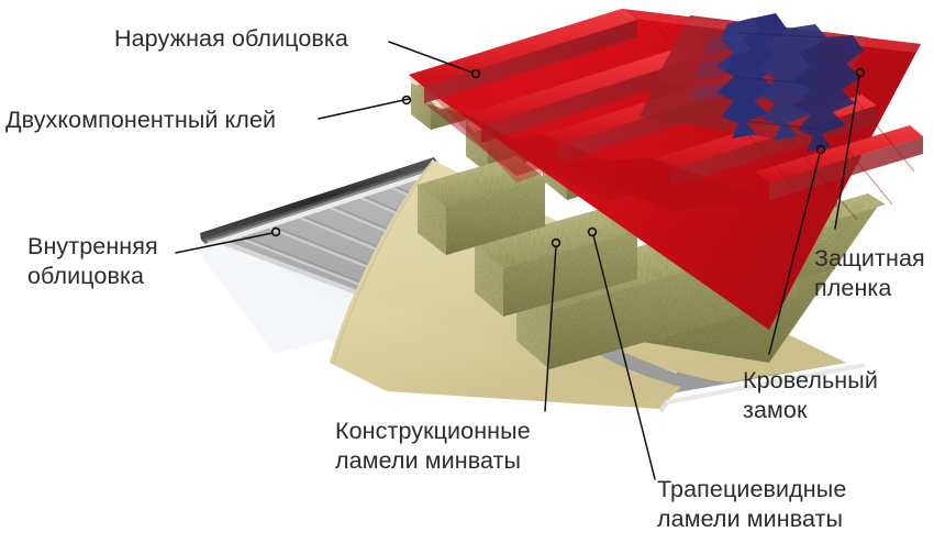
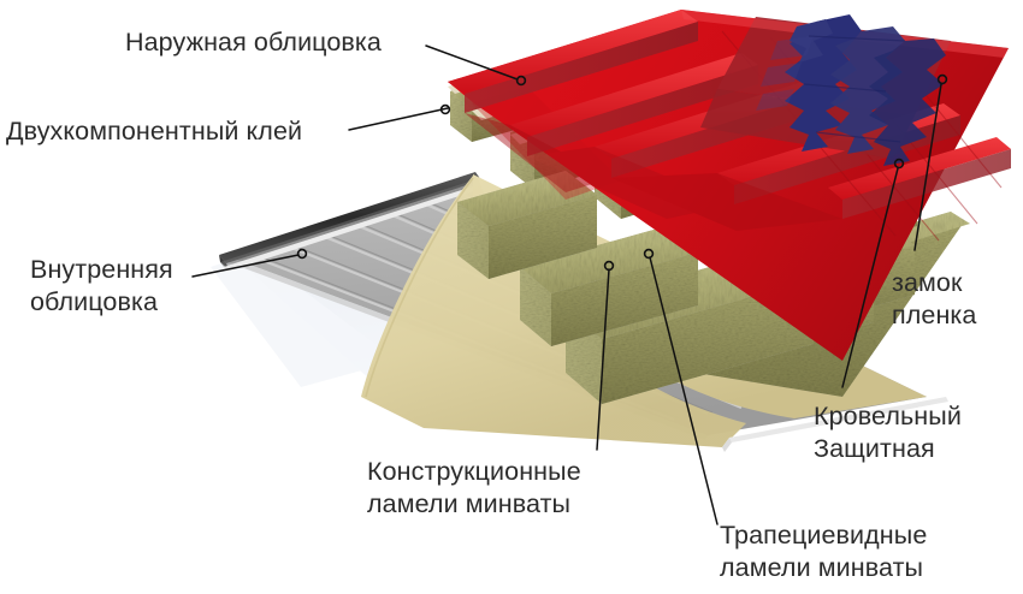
  Наружная облицовка
  Двухкомпонентный клей
  Внутренняя
  облицовка
- Защитная
+ замок
  пленка
  Кровельный
- замок
+ Защитная
  Конструкционные
  ламели минваты
  Трапециевидные
  ламели минваты
